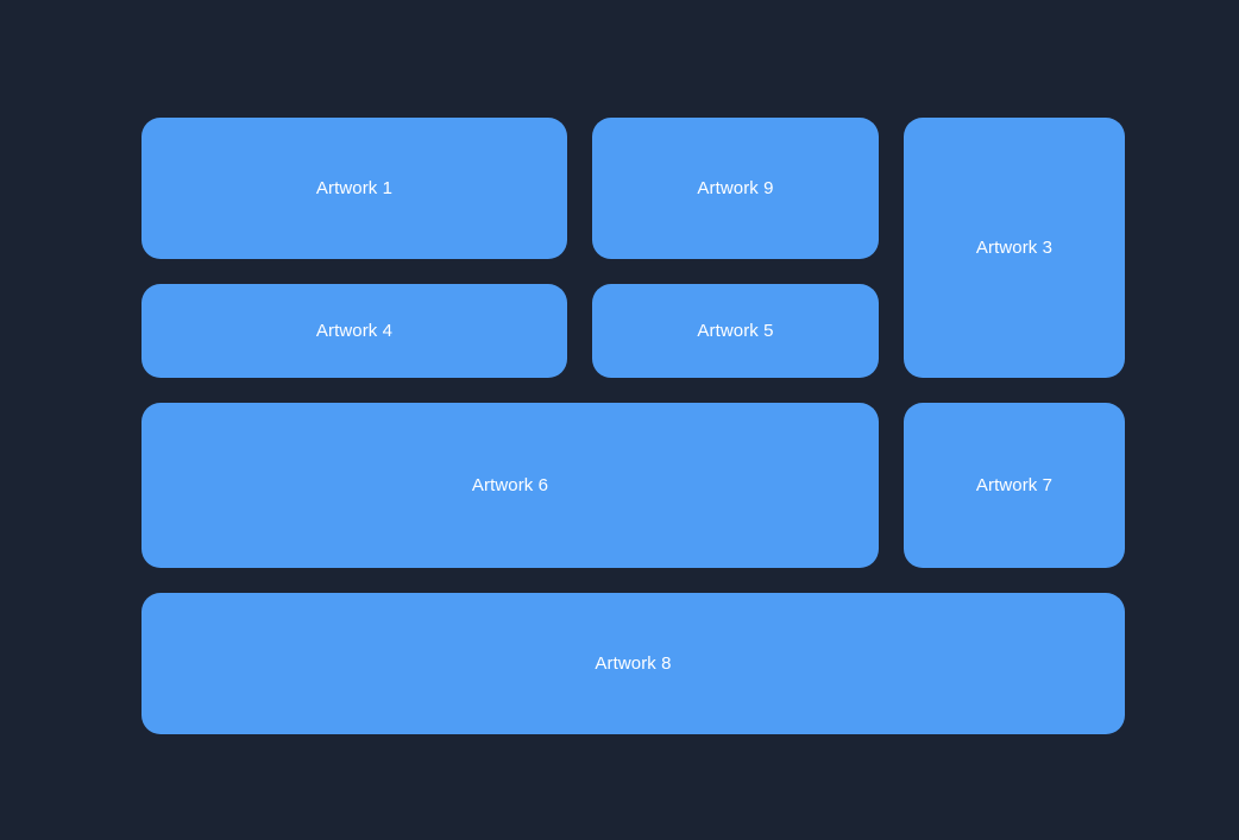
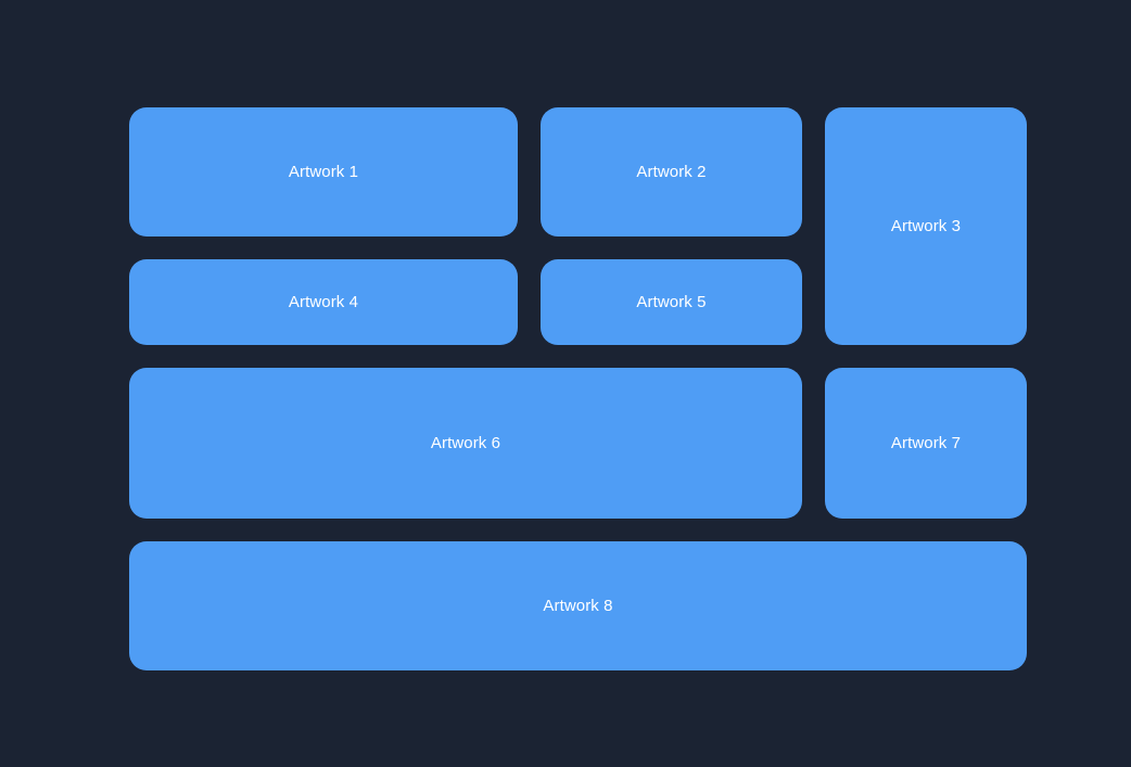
  Artwork 1
- Artwork 9
+ Artwork 2
  Artwork 3
  Artwork 4
  Artwork 5
  Artwork 6
  Artwork 7
  Artwork 8
